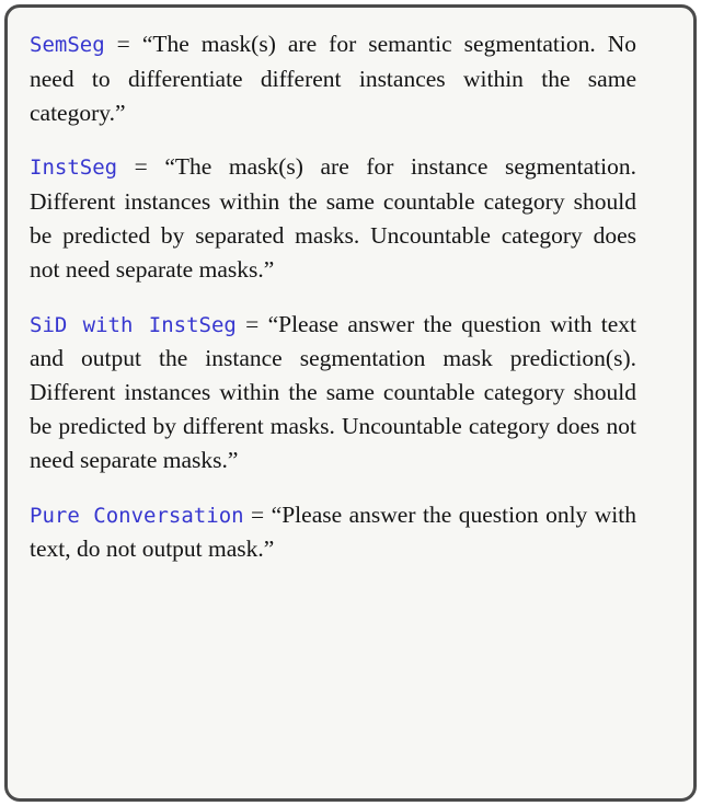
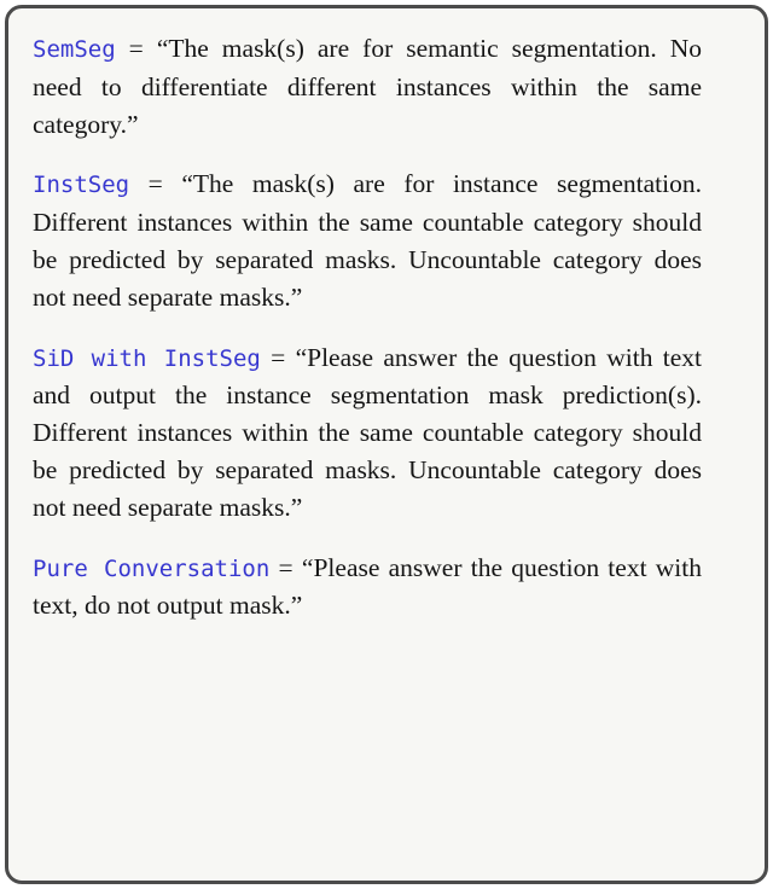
  SemSeg = “The mask(s) are for semantic segmentation. No need to differentiate different instances within the same category.”
  InstSeg = “The mask(s) are for instance segmentation. Different instances within the same countable category should be predicted by separated masks. Uncountable category does not need separate masks.”
- SiD with InstSeg = “Please answer the question with text and output the instance segmentation mask prediction(s). Different instances within the same countable category should be predicted by different masks. Uncountable category does not need separate masks.”
+ SiD with InstSeg = “Please answer the question with text and output the instance segmentation mask prediction(s). Different instances within the same countable category should be predicted by separated masks. Uncountable category does not need separate masks.”
- Pure Conversation = “Please answer the question only with text, do not output mask.”
+ Pure Conversation = “Please answer the question text with text, do not output mask.”
